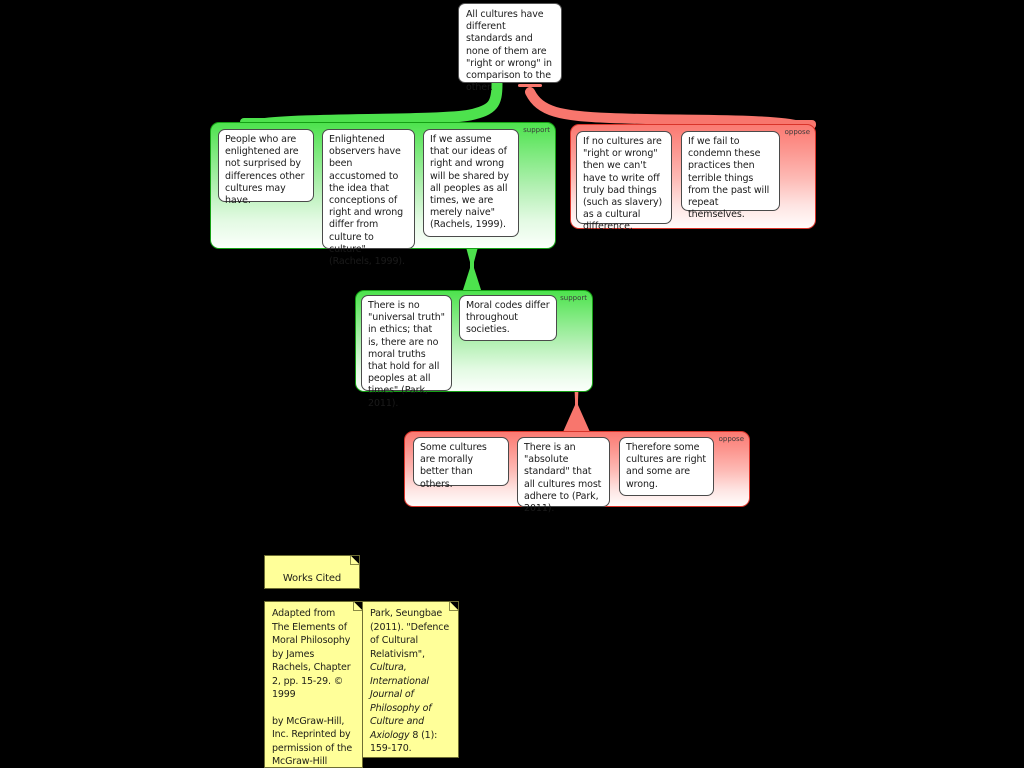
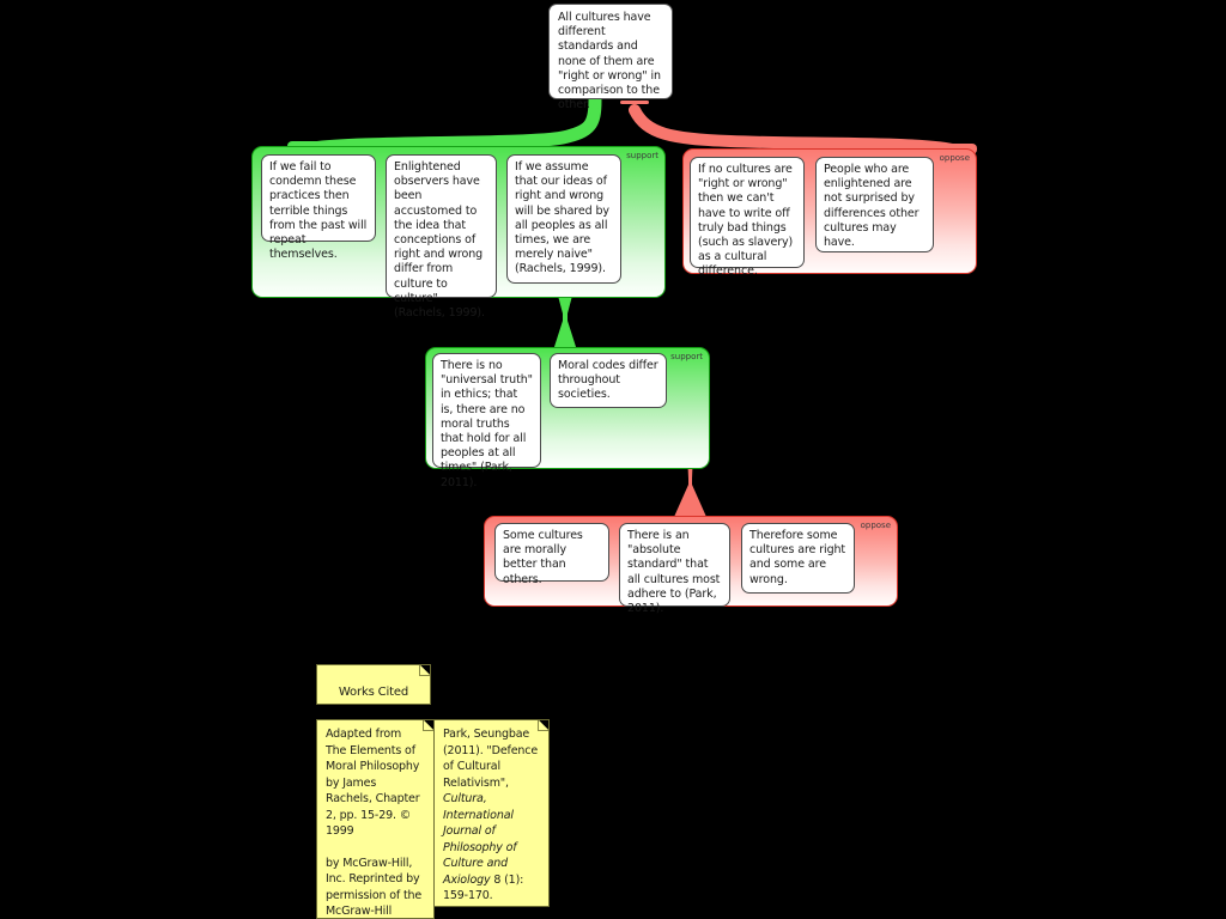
  All cultures have different standards and none of them are "right or wrong" in comparison to the other.
  support
- People who are enlightened are not surprised by differences other cultures may have.
+ If we fail to condemn these practices then terrible things from the past will repeat themselves.
  Enlightened observers have been accustomed to the idea that conceptions of right and wrong differ from culture to culture" (Rachels, 1999).
  If we assume that our ideas of right and wrong will be shared by all peoples as all times, we are merely naive" (Rachels, 1999).
  oppose
  If no cultures are "right or wrong" then we can't have to write off truly bad things (such as slavery) as a cultural difference.
- If we fail to condemn these practices then terrible things from the past will repeat themselves.
+ People who are enlightened are not surprised by differences other cultures may have.
  support
  There is no "universal truth" in ethics; that is, there are no moral truths that hold for all peoples at all times" (Park, 2011).
  Moral codes differ throughout societies.
  oppose
  Some cultures are morally better than others.
  There is an "absolute standard" that all cultures most adhere to (Park, 2011).
  Therefore some cultures are right and some are wrong.
  Works Cited
  Adapted from The Elements of Moral Philosophy by James Rachels, Chapter 2, pp. 15-29. © 1999
  by McGraw-Hill, Inc. Reprinted by permission of the McGraw-Hill
  Park, Seungbae (2011). "Defence of Cultural Relativism", Cultura, International Journal of Philosophy of Culture and Axiology 8 (1): 159-170.
